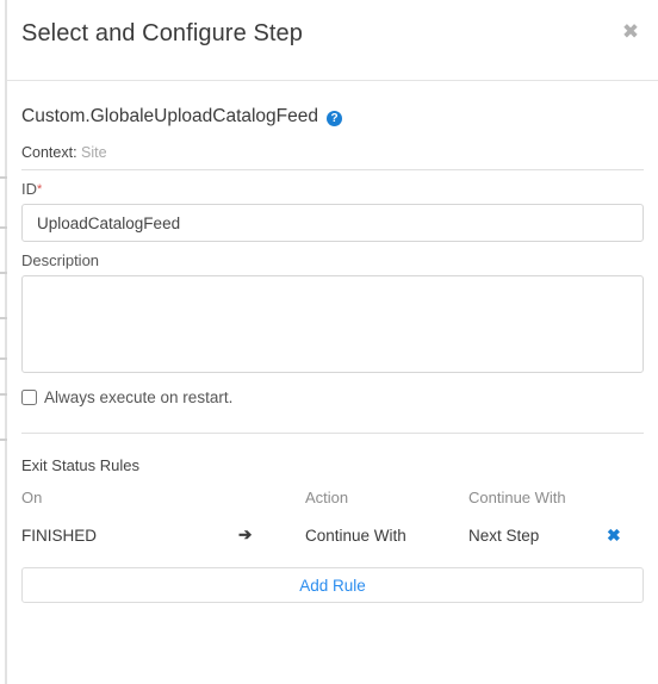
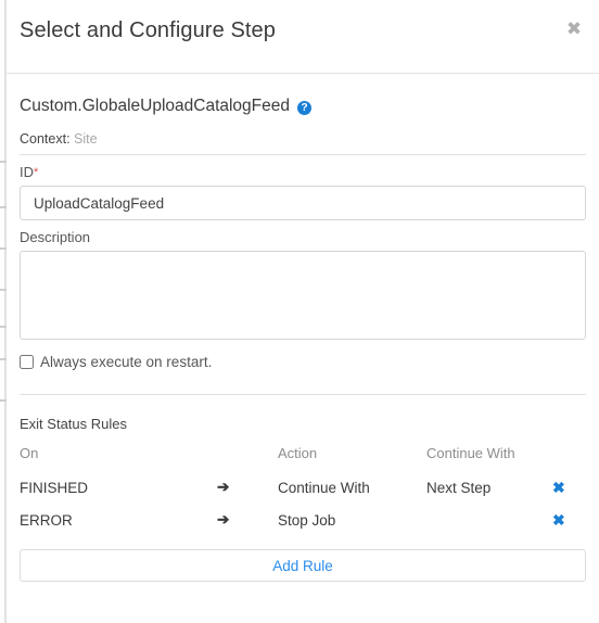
  Select and Configure Step
  ✖
  Custom.GlobaleUploadCatalogFeed
  ?
  Context: Site
  ID*
  UploadCatalogFeed
  Description
  Always execute on restart.
  Exit Status Rules
  On		Action	Continue With
  FINISHED	➔	Continue With	Next Step	✖
+ ERROR	➔	Stop Job		✖
  Add Rule
